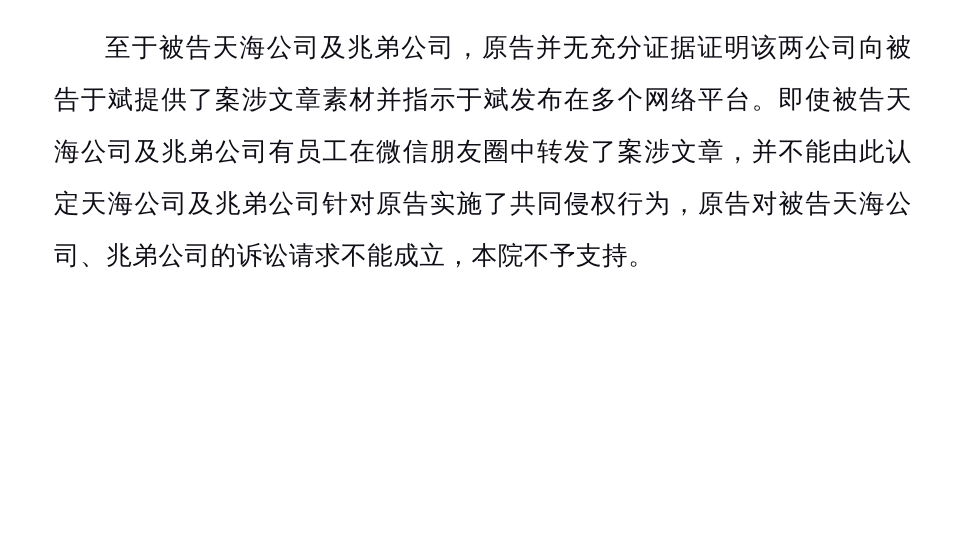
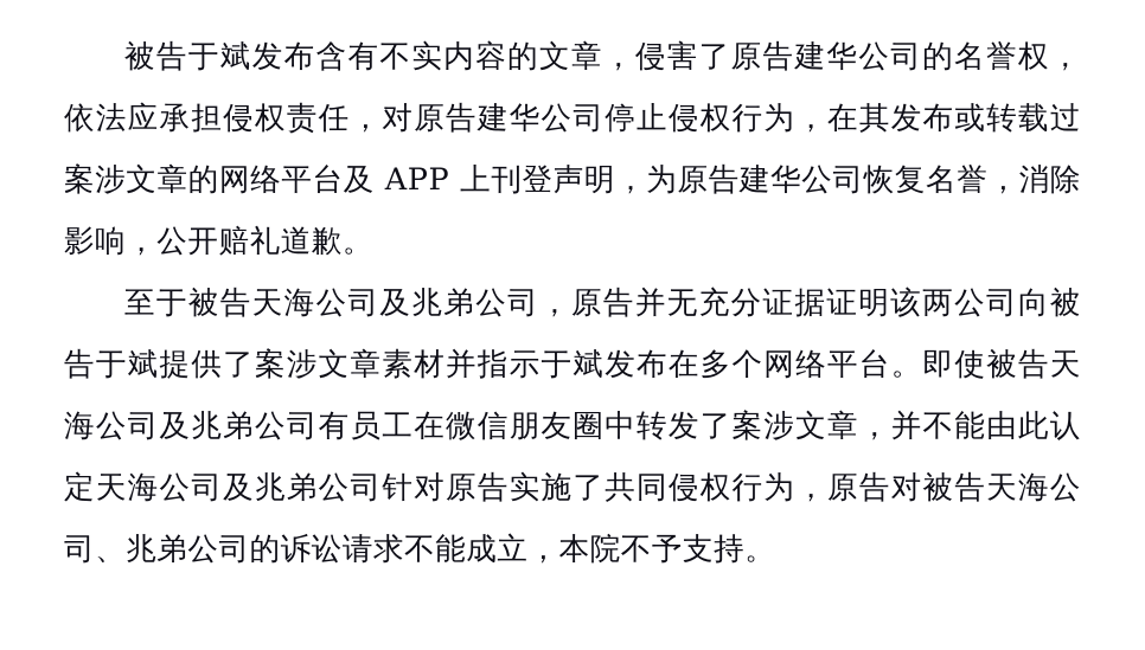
+ 被告于斌发布含有不实内容的文章，侵害了原告建华公司的名誉权，依法应承担侵权责任，对原告建华公司停止侵权行为，在其发布或转载过案涉文章的网络平台及 APP 上刊登声明，为原告建华公司恢复名誉，消除影响，公开赔礼道歉。
  至于被告天海公司及兆弟公司，原告并无充分证据证明该两公司向被告于斌提供了案涉文章素材并指示于斌发布在多个网络平台。即使被告天海公司及兆弟公司有员工在微信朋友圈中转发了案涉文章，并不能由此认定天海公司及兆弟公司针对原告实施了共同侵权行为，原告对被告天海公司、兆弟公司的诉讼请求不能成立，本院不予支持。
